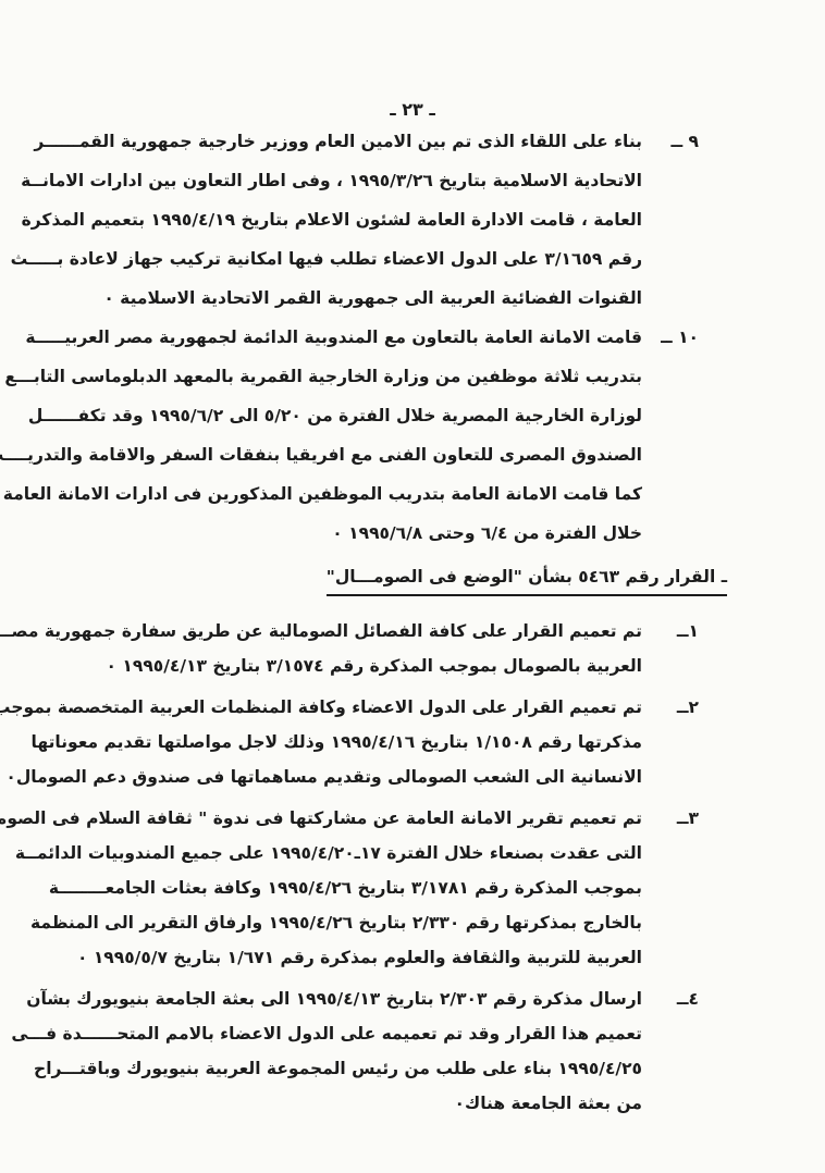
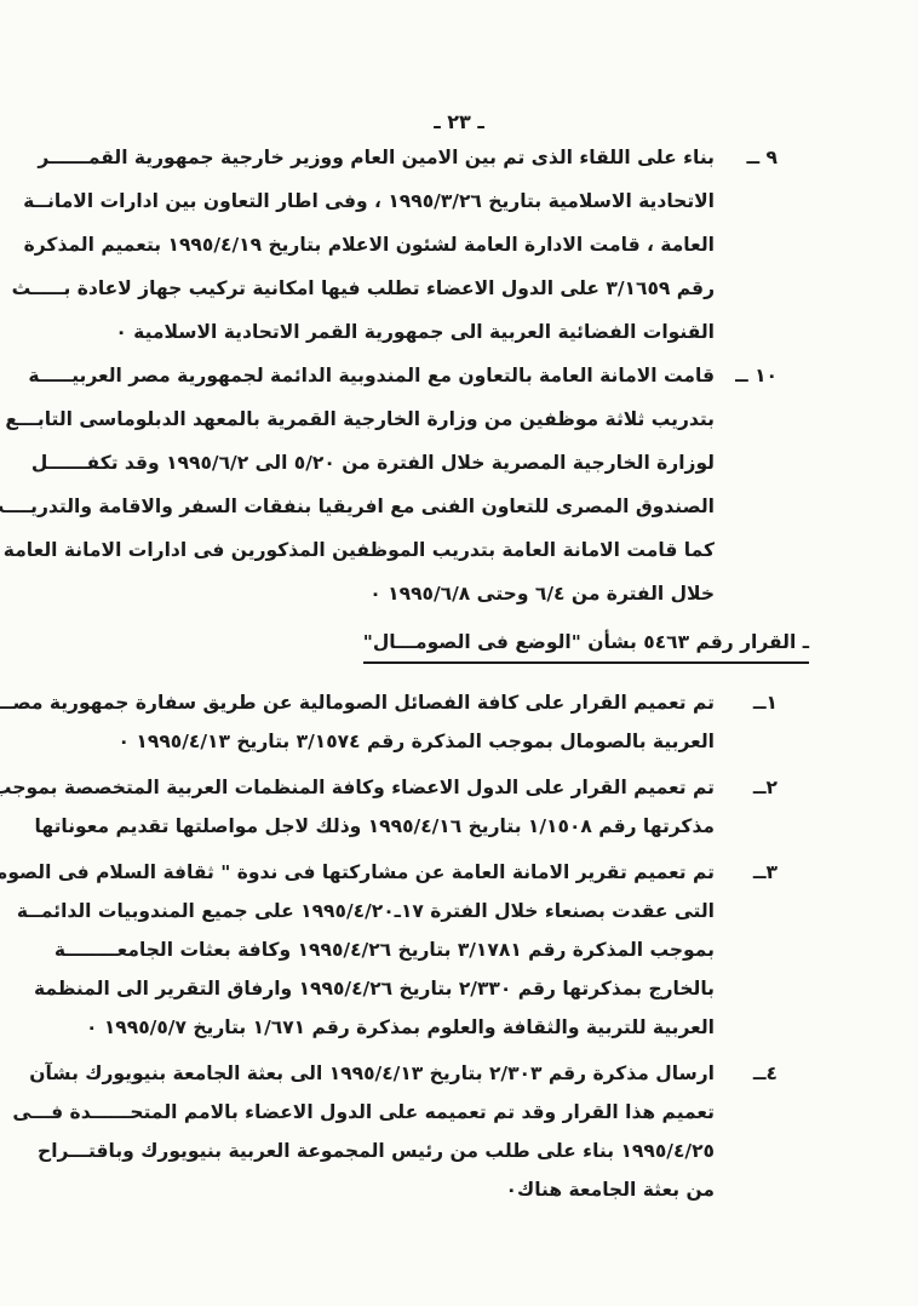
  ـ ٢٣ ـ
  ٩ ــ
  بناء على اللقاء الذى تم بين الامين العام ووزير خارجية جمهورية القمــــــر
  الاتحادية الاسلامية بتاريخ ١٩٩٥/٣/٢٦ ، وفى اطار التعاون بين ادارات الامانــة
  العامة ، قامت الادارة العامة لشئون الاعلام بتاريخ ١٩٩٥/٤/١٩ بتعميم المذكرة
  رقم ٣/١٦٥٩ على الدول الاعضاء تطلب فيها امكانية تركيب جهاز لاعادة بـــــث
  القنوات الفضائية العربية الى جمهورية القمر الاتحادية الاسلامية ٠
  ١٠ ــ
  قامت الامانة العامة بالتعاون مع المندوبية الدائمة لجمهورية مصر العربيـــــة
  بتدريب ثلاثة موظفين من وزارة الخارجية القمرية بالمعهد الدبلوماسى التابـــع
  لوزارة الخارجية المصرية خلال الفترة من ٥/٢٠ الى ١٩٩٥/٦/٢ وقد تكفــــــل
  الصندوق المصرى للتعاون الفنى مع افريقيا بنفقات السفر والاقامة والتدريــــ
  كما قامت الامانة العامة بتدريب الموظفين المذكورين فى ادارات الامانة العامة
  خلال الفترة من ٦/٤ وحتى ١٩٩٥/٦/٨ ٠
  ـ القرار رقم ٥٤٦٣ بشأن "الوضع فى الصومـــال"
  ١ــ
  تم تعميم القرار على كافة الفصائل الصومالية عن طريق سفارة جمهورية مصــ
  العربية بالصومال بموجب المذكرة رقم ٣/١٥٧٤ بتاريخ ١٩٩٥/٤/١٣ ٠
  ٢ــ
  تم تعميم القرار على الدول الاعضاء وكافة المنظمات العربية المتخصصة بموجب
  مذكرتها رقم ١/١٥٠٨ بتاريخ ١٩٩٥/٤/١٦ وذلك لاجل مواصلتها تقديم معوناتها
- الانسانية الى الشعب الصومالى وتقديم مساهماتها فى صندوق دعم الصومال٠
  ٣ــ
  تم تعميم تقرير الامانة العامة عن مشاركتها فى ندوة " ثقافة السلام فى الصوم
  التى عقدت بصنعاء خلال الفترة ١٧ـ١٩٩٥/٤/٢٠ على جميع المندوبيات الدائمــة
  بموجب المذكرة رقم ٣/١٧٨١ بتاريخ ١٩٩٥/٤/٢٦ وكافة بعثات الجامعــــــــة
  بالخارج بمذكرتها رقم ٢/٣٣٠ بتاريخ ١٩٩٥/٤/٢٦ وارفاق التقرير الى المنظمة
  العربية للتربية والثقافة والعلوم بمذكرة رقم ١/٦٧١ بتاريخ ١٩٩٥/٥/٧ ٠
  ٤ــ
  ارسال مذكرة رقم ٢/٣٠٣ بتاريخ ١٩٩٥/٤/١٣ الى بعثة الجامعة بنيويورك بشآن
  تعميم هذا القرار وقد تم تعميمه على الدول الاعضاء بالامم المتحــــــدة فـــى
  ١٩٩٥/٤/٢٥ بناء على طلب من رئيس المجموعة العربية بنيويورك وباقتـــراح
  من بعثة الجامعة هناك٠
